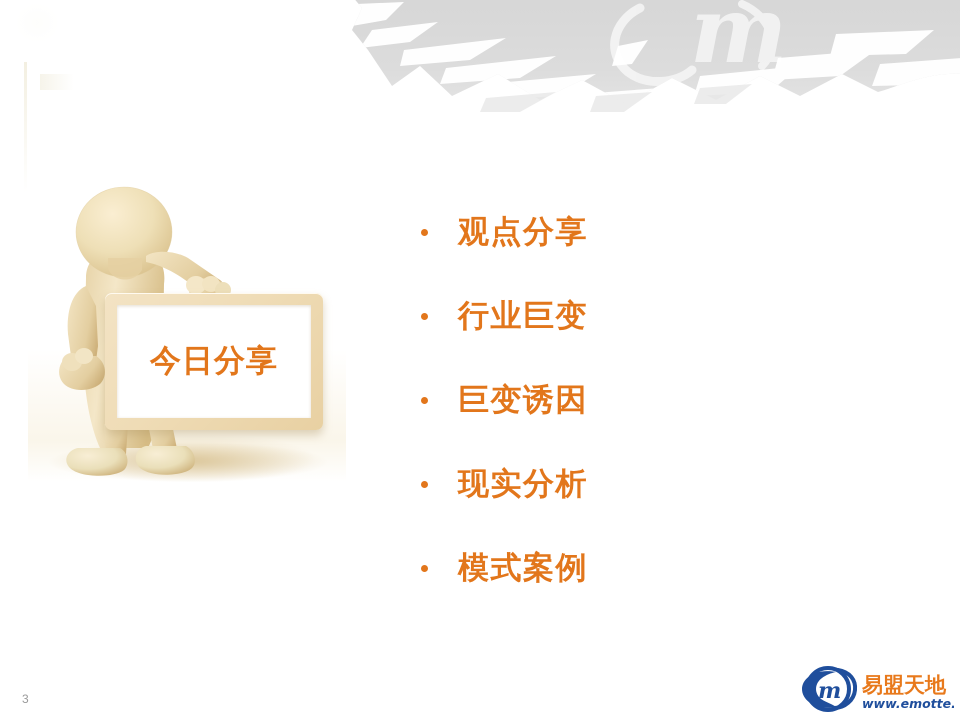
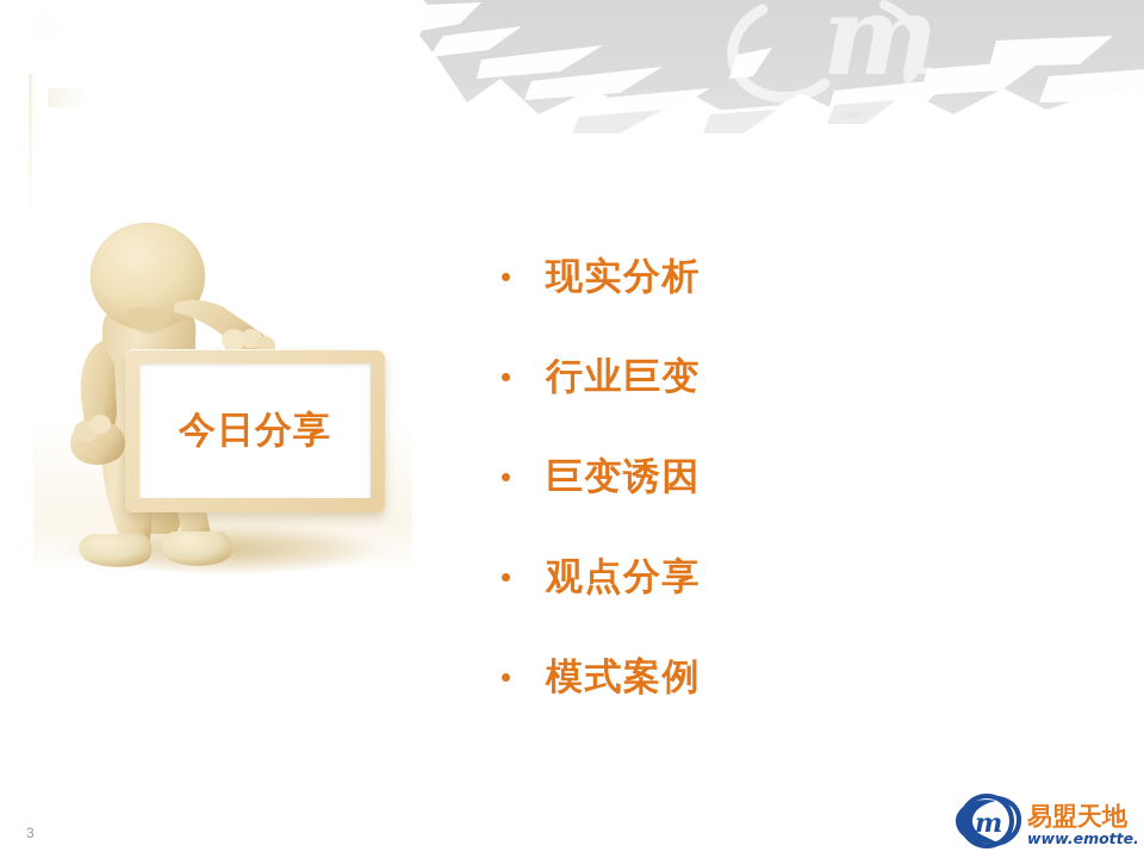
  m
  今日分享
- 观点分享
+ 现实分析
  行业巨变
  巨变诱因
- 现实分析
+ 观点分享
  模式案例
  3
  m
  易盟天地
  www.emotte.
